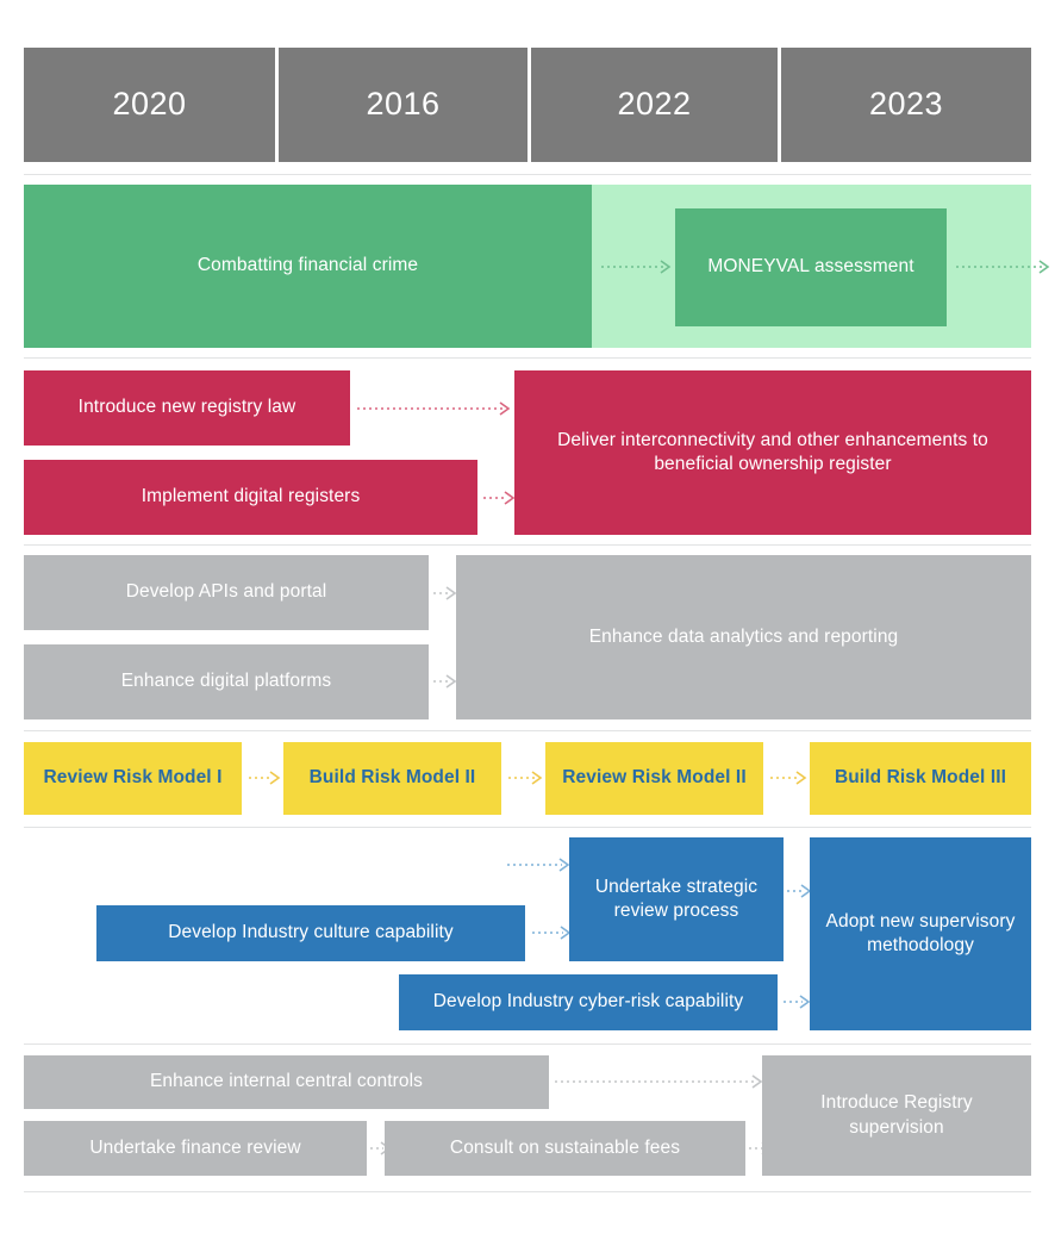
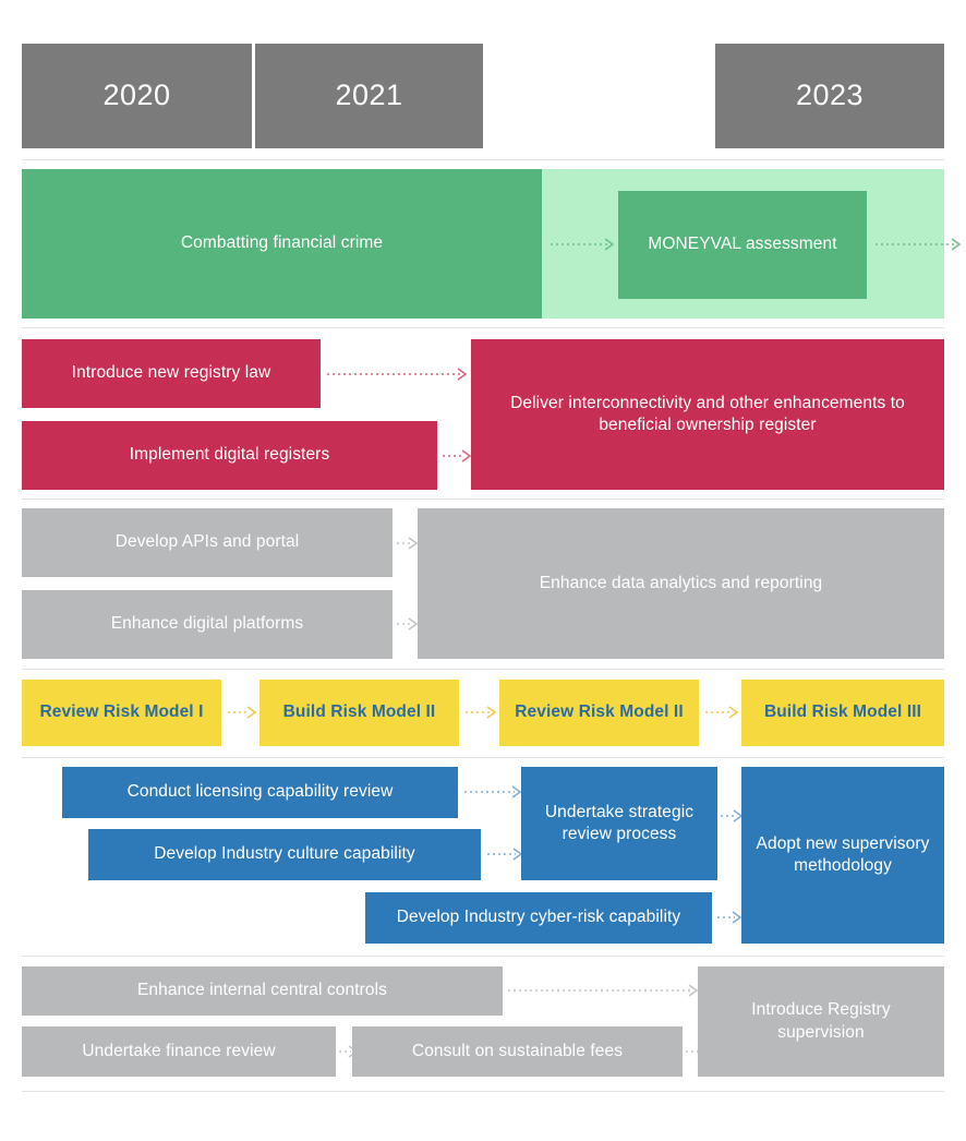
  2020
- 2016
+ 2021
- 2022
  2023
  Combatting financial crime
  MONEYVAL assessment
  Introduce new registry law
  Implement digital registers
  Deliver interconnectivity and other enhancements to beneficial ownership register
  Develop APIs and portal
  Enhance digital platforms
  Enhance data analytics and reporting
  Review Risk Model I
  Build Risk Model II
  Review Risk Model II
  Build Risk Model III
+ Conduct licensing capability review
  Develop Industry culture capability
  Develop Industry cyber-risk capability
  Undertake strategic review process
  Adopt new supervisory methodology
  Enhance internal central controls
  Undertake finance review
  Consult on sustainable fees
  Introduce Registry supervision
